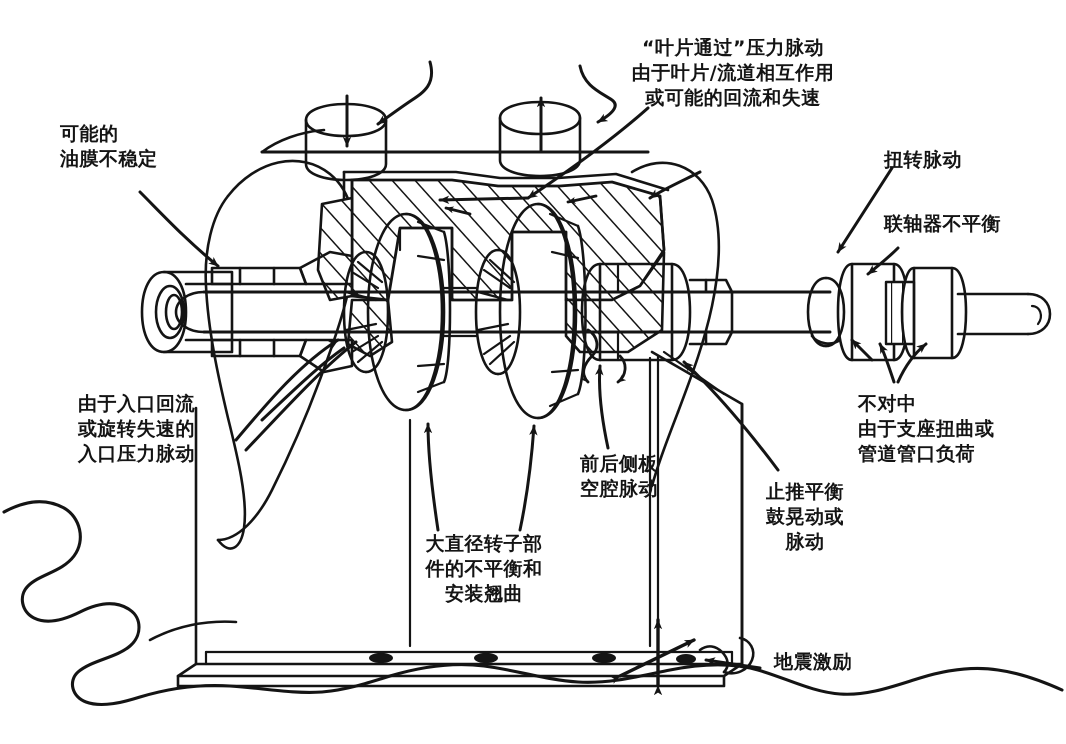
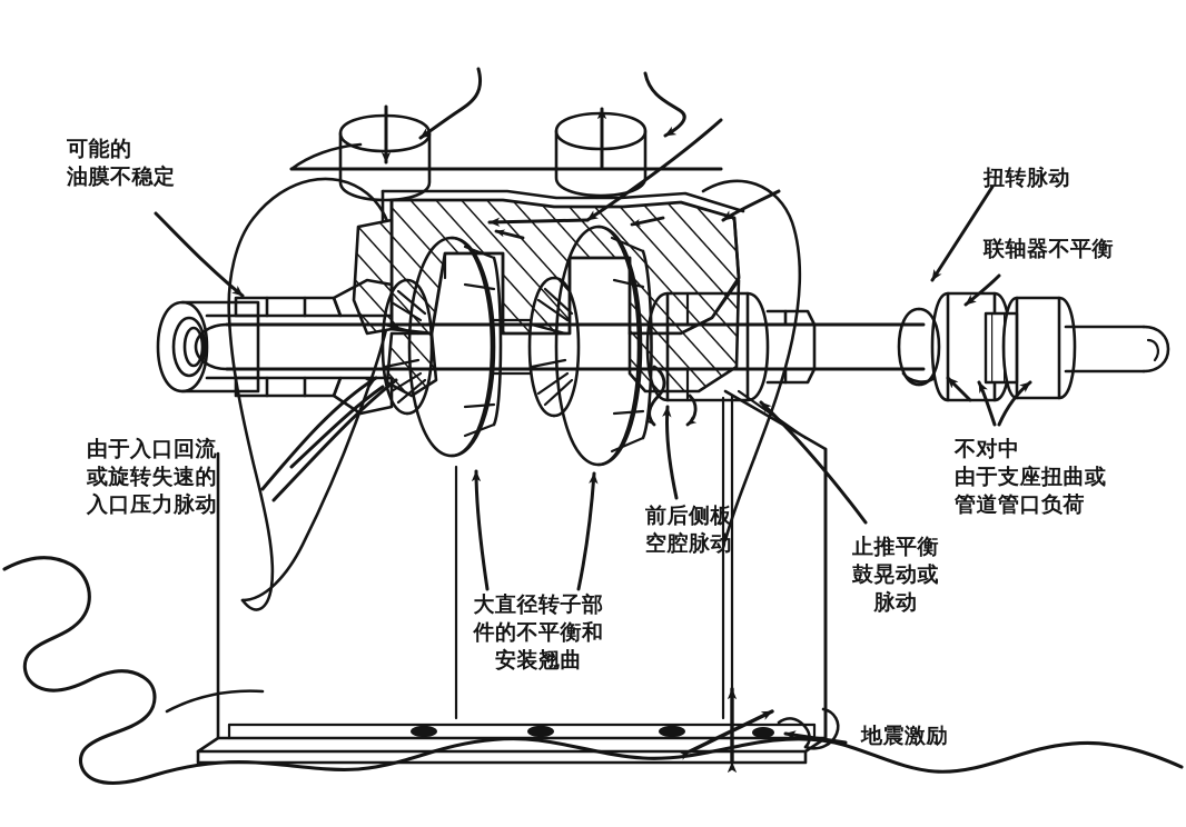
- “叶片通过”压力脉动
- 由于叶片/流道相互作用
- 或可能的回流和失速
  可能的
  油膜不稳定
  由于入口回流
  或旋转失速的
  入口压力脉动
  大直径转子部
  件的不平衡和
  安装翘曲
  前后侧板
  空腔脉动
  止推平衡
  鼓晃动或
  脉动
  扭转脉动
  联轴器不平衡
  不对中
  由于支座扭曲或
  管道管口负荷
  地震激励
